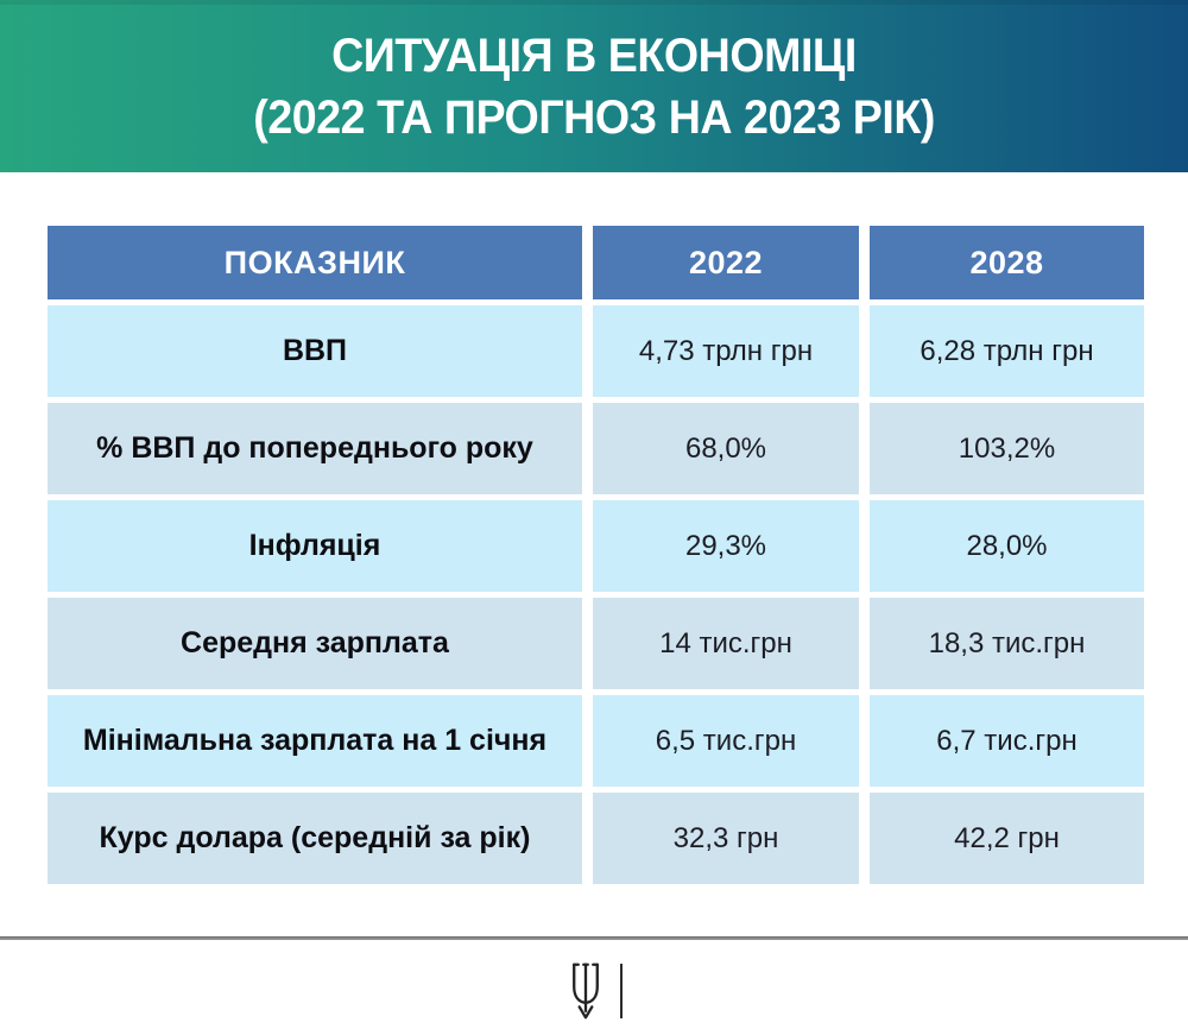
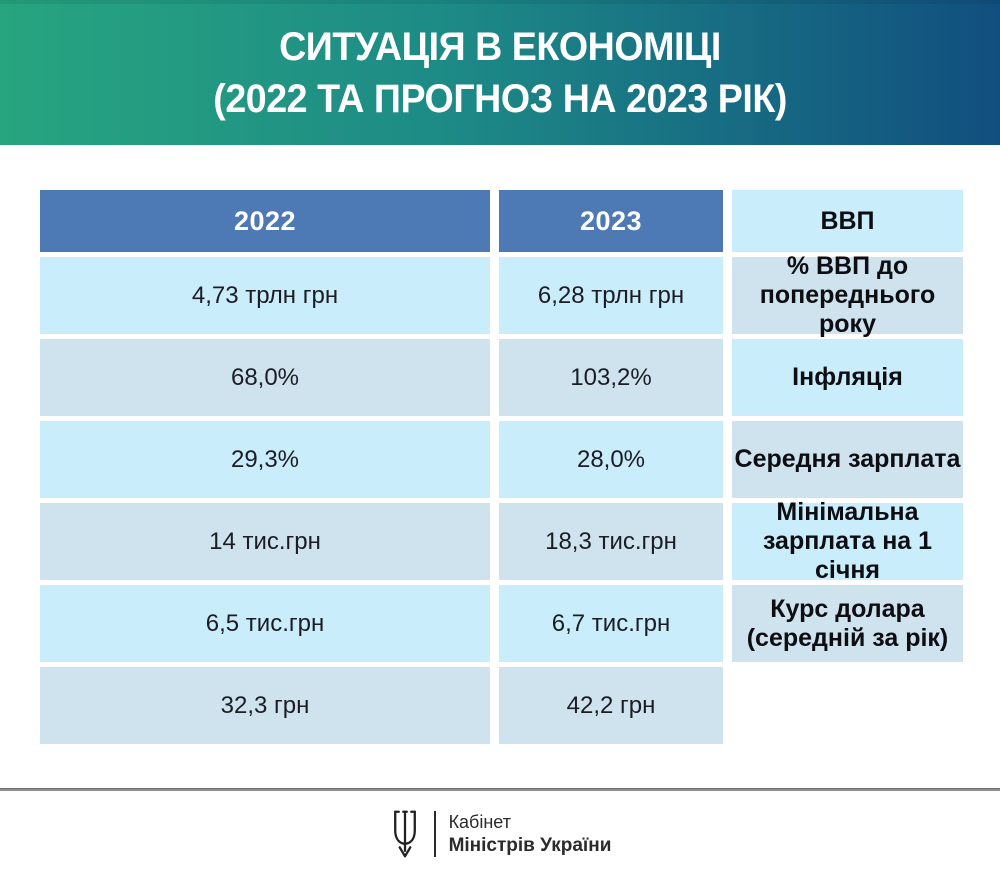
  СИТУАЦІЯ В ЕКОНОМІЦІ
  (2022 ТА ПРОГНОЗ НА 2023 РІК)
- ПОКАЗНИК
  2022
- 2028
+ 2023
  ВВП
  4,73 трлн грн
  6,28 трлн грн
  % ВВП до попереднього року
  68,0%
  103,2%
  Інфляція
  29,3%
  28,0%
  Середня зарплата
  14 тис.грн
  18,3 тис.грн
  Мінімальна зарплата на 1 січня
  6,5 тис.грн
  6,7 тис.грн
  Курс долара (середній за рік)
  32,3 грн
  42,2 грн
+ Кабінет
+ Міністрів України
